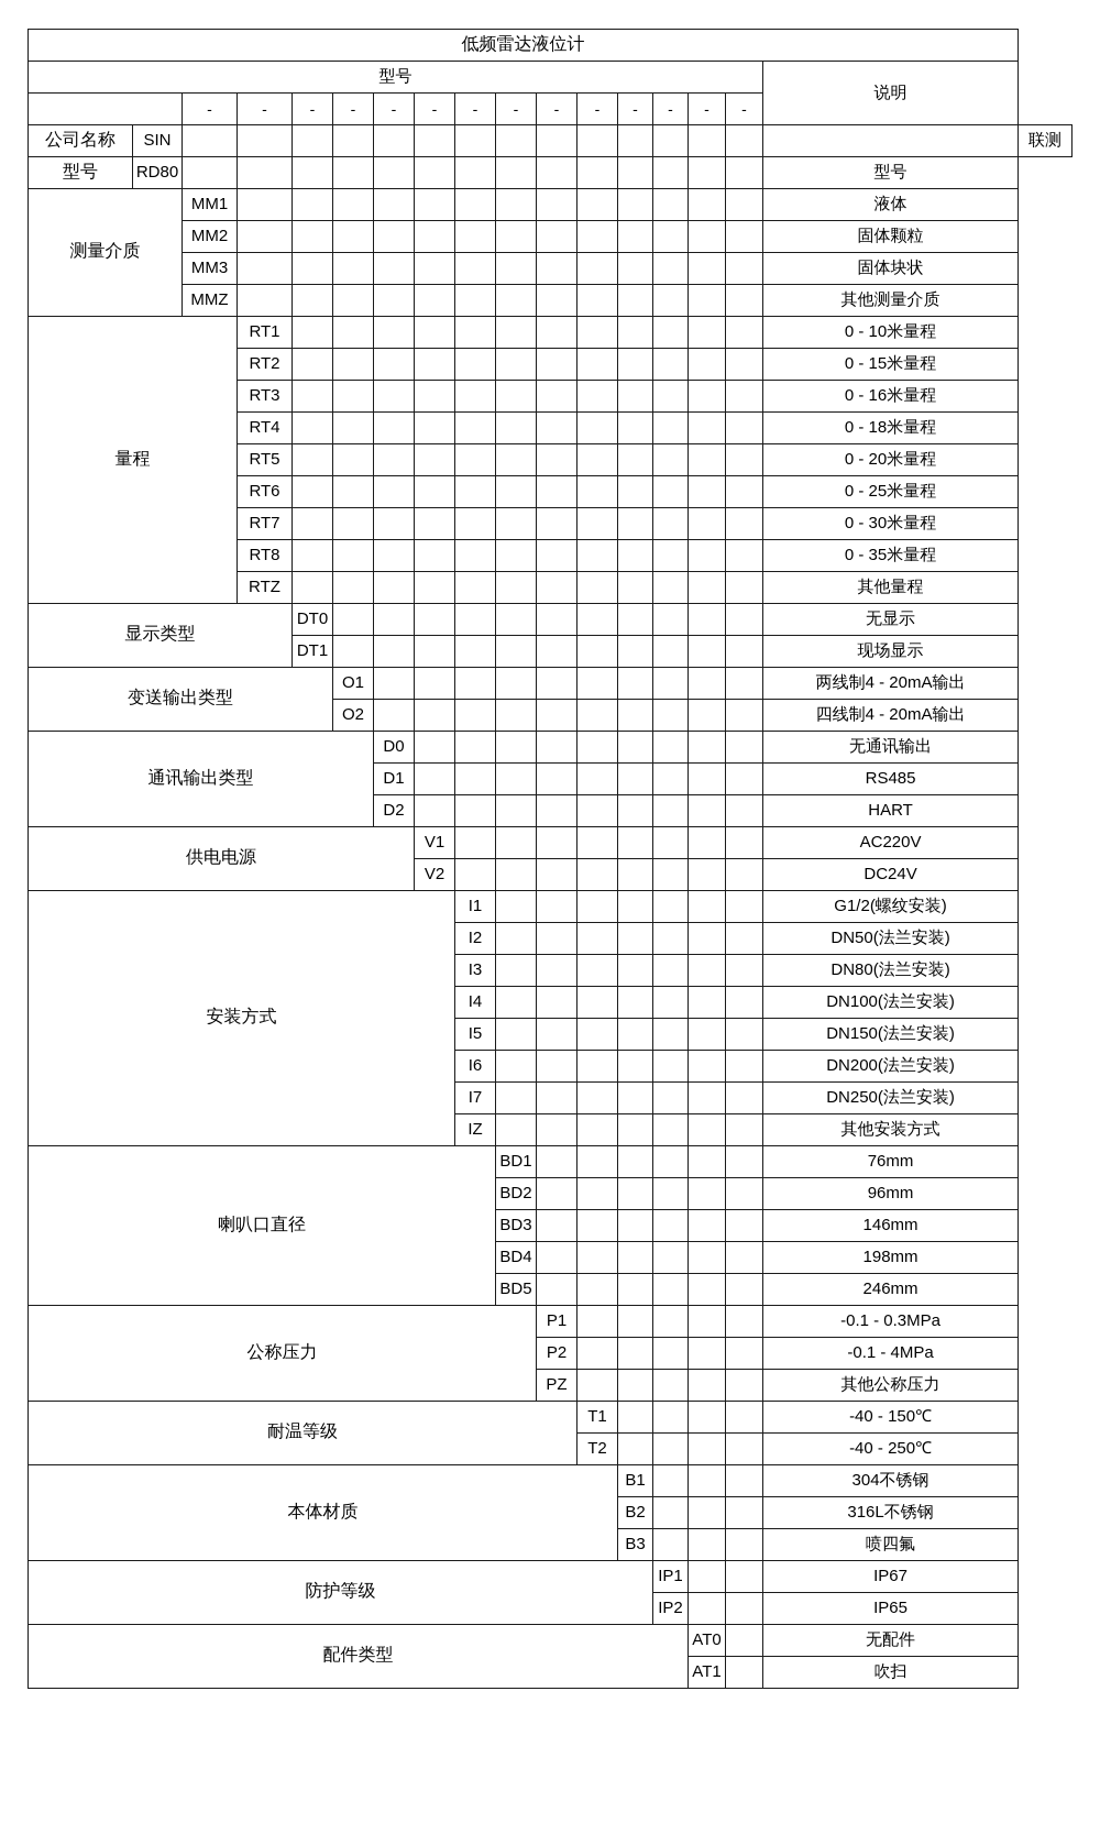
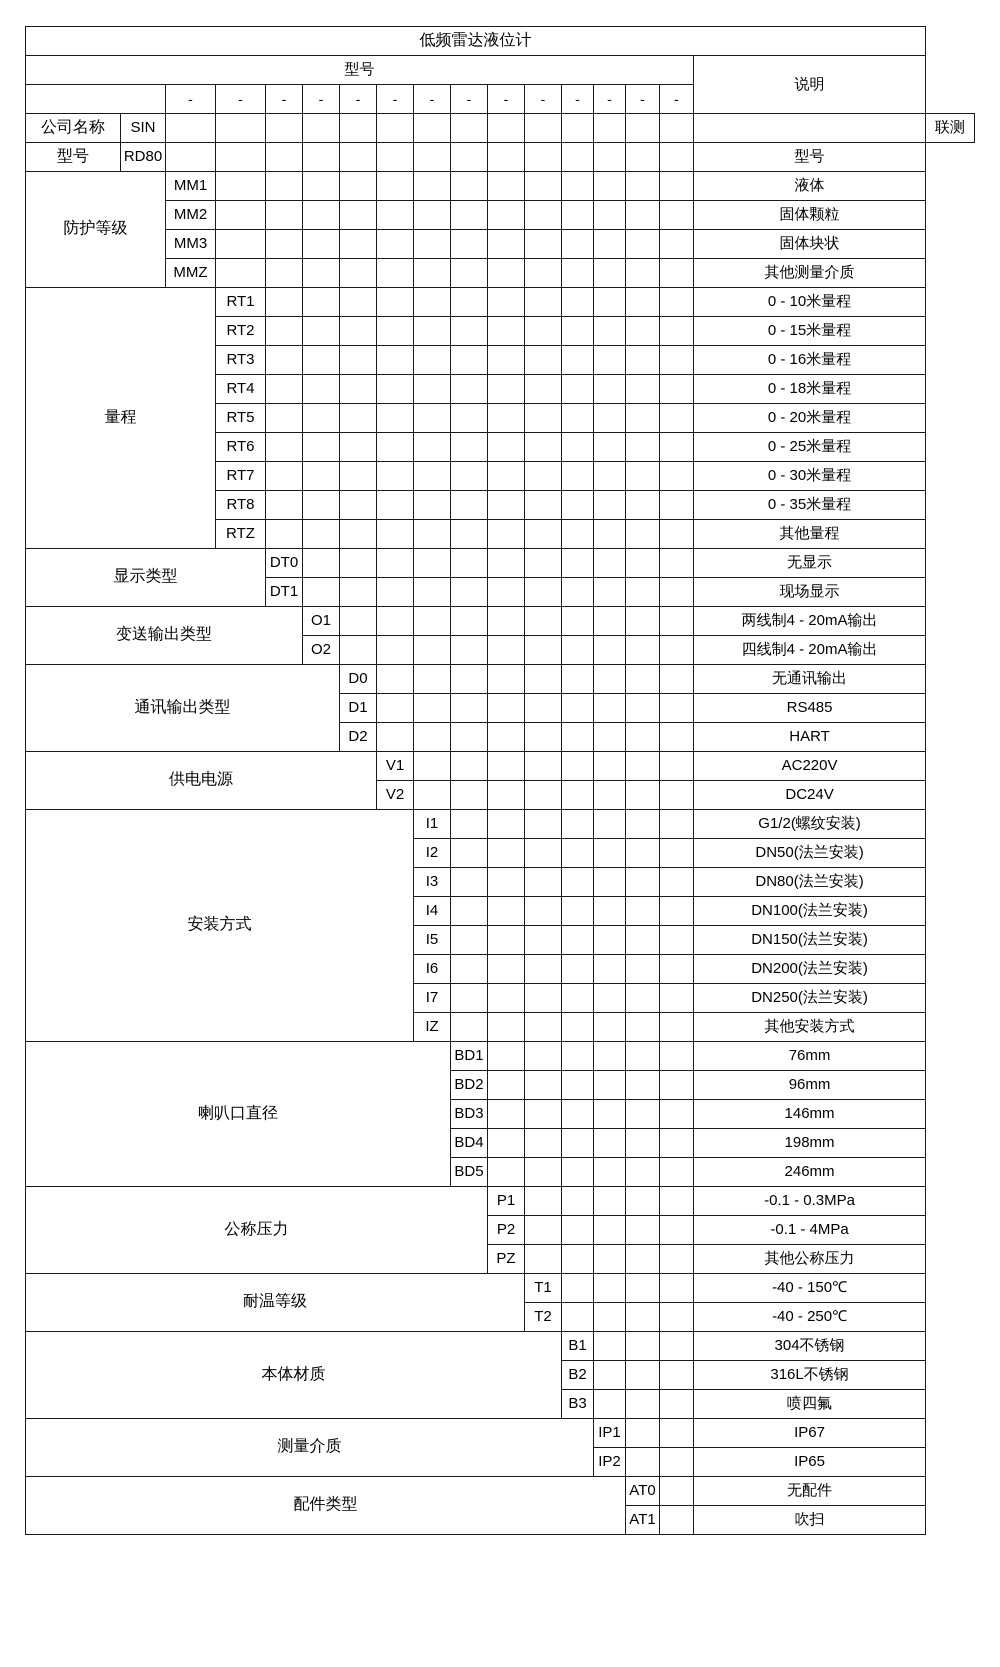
  低频雷达液位计
  型号	说明
  	-	-	-	-	-	-	-	-	-	-	-	-	-	-
  公司名称	SIN																联测
  型号	RD80															型号
- 测量介质	MM1														液体
+ 防护等级	MM1														液体
  MM2														固体颗粒
  MM3														固体块状
  MMZ														其他测量介质
  量程	RT1													0 - 10米量程
  RT2													0 - 15米量程
  RT3													0 - 16米量程
  RT4													0 - 18米量程
  RT5													0 - 20米量程
  RT6													0 - 25米量程
  RT7													0 - 30米量程
  RT8													0 - 35米量程
  RTZ													其他量程
  显示类型	DT0												无显示
  DT1												现场显示
  变送输出类型	O1											两线制4 - 20mA输出
  O2											四线制4 - 20mA输出
  通讯输出类型	D0										无通讯输出
  D1										RS485
  D2										HART
  供电电源	V1									AC220V
  V2									DC24V
  安装方式	I1								G1/2(螺纹安装)
  I2								DN50(法兰安装)
  I3								DN80(法兰安装)
  I4								DN100(法兰安装)
  I5								DN150(法兰安装)
  I6								DN200(法兰安装)
  I7								DN250(法兰安装)
  IZ								其他安装方式
  喇叭口直径	BD1							76mm
  BD2							96mm
  BD3							146mm
  BD4							198mm
  BD5							246mm
  公称压力	P1						-0.1 - 0.3MPa
  P2						-0.1 - 4MPa
  PZ						其他公称压力
  耐温等级	T1					-40 - 150℃
  T2					-40 - 250℃
  本体材质	B1				304不锈钢
  B2				316L不锈钢
  B3				喷四氟
- 防护等级	IP1			IP67
+ 测量介质	IP1			IP67
  IP2			IP65
  配件类型	AT0		无配件
  AT1		吹扫
